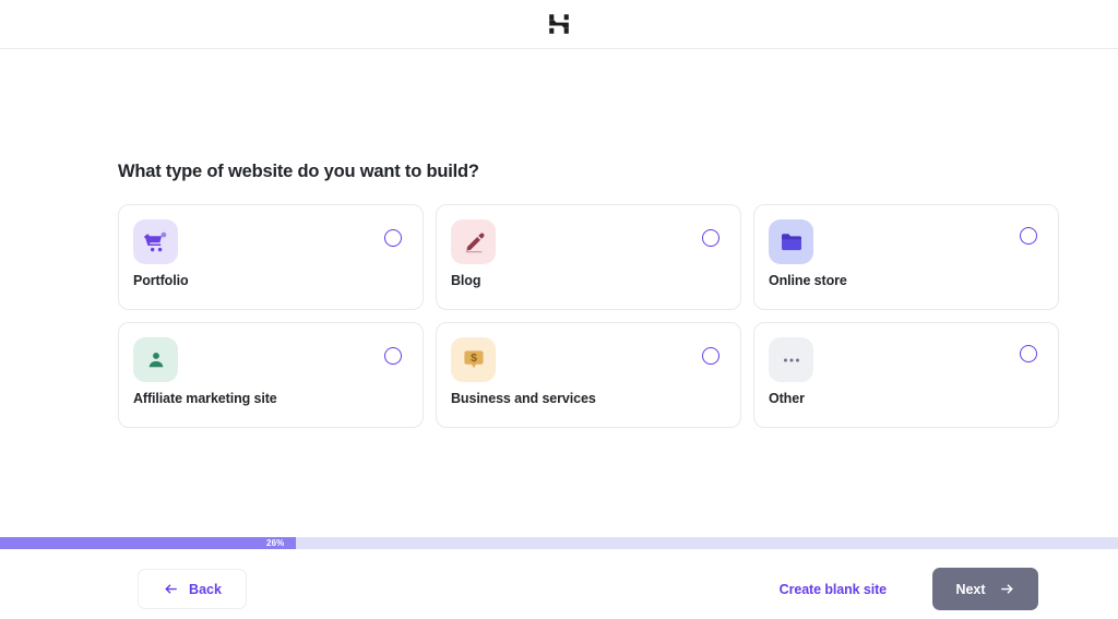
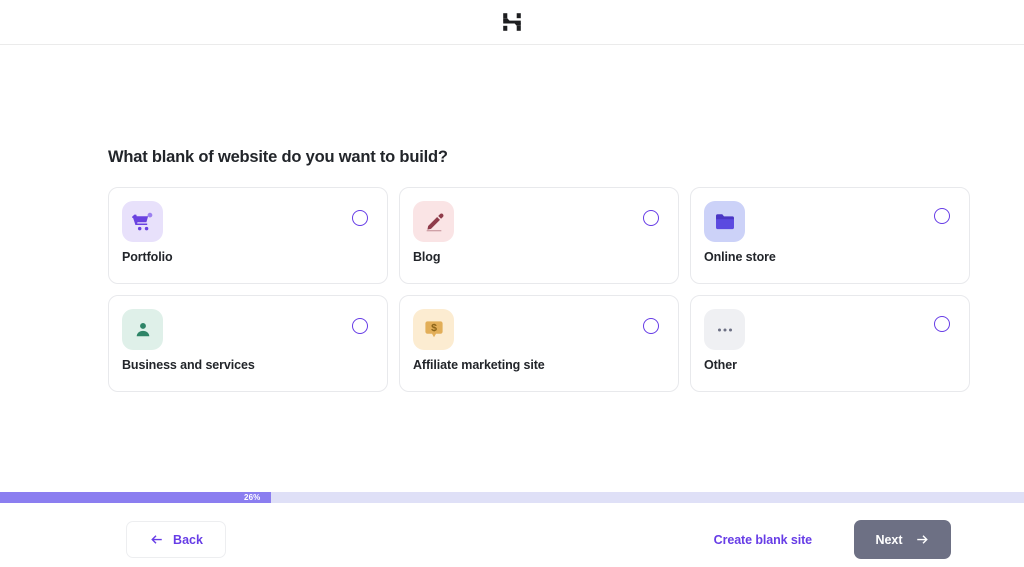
- What type of website do you want to build?
+ What blank of website do you want to build?
  Portfolio
  Blog
  Online store
- Affiliate marketing site
+ Business and services
  $
- Business and services
+ Affiliate marketing site
  Other
  26%
  Back
  Create blank site
  Next
